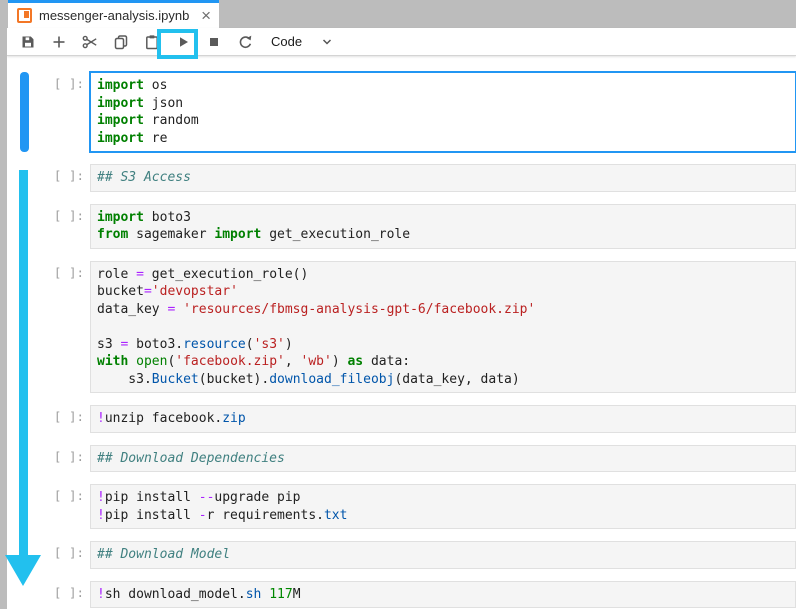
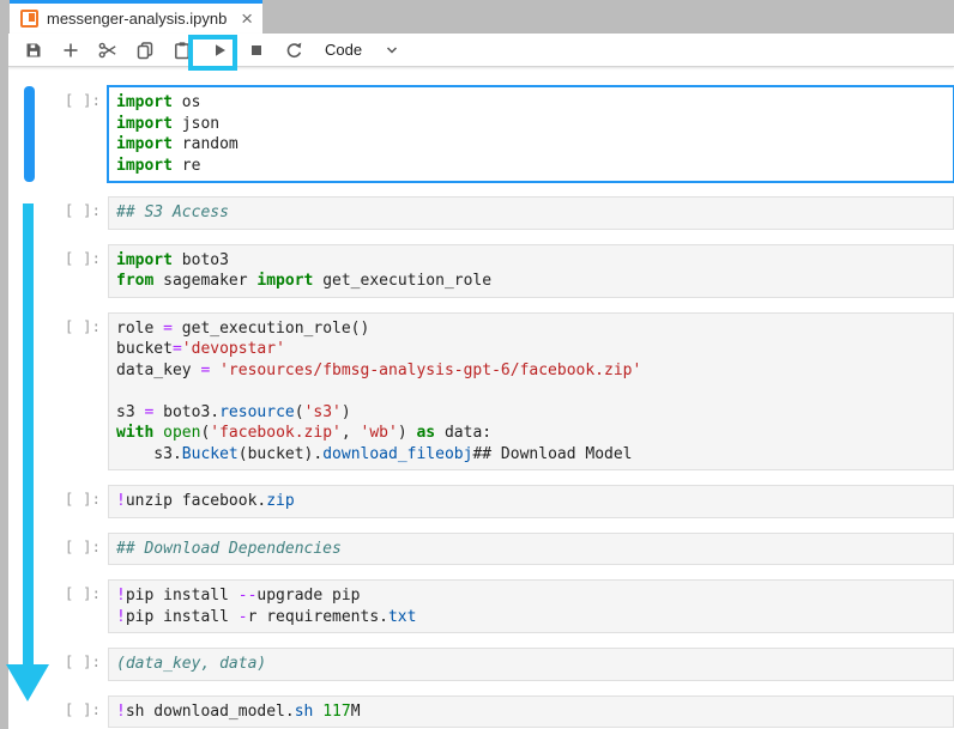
  messenger-analysis.ipynb
  ×
  Code
  [ ]:
  import os
  import json
  import random
  import re
  [ ]:
  ## S3 Access
  [ ]:
  import boto3
  from sagemaker import get_execution_role
  [ ]:
  role = get_execution_role()
  bucket='devopstar'
  data_key = 'resources/fbmsg-analysis-gpt-6/facebook.zip'
  s3 = boto3.resource('s3')
  with open('facebook.zip', 'wb') as data:
- s3.Bucket(bucket).download_fileobj(data_key, data)
+ s3.Bucket(bucket).download_fileobj## Download Model
  [ ]:
  !unzip facebook.zip
  [ ]:
  ## Download Dependencies
  [ ]:
  !pip install --upgrade pip
  !pip install -r requirements.txt
  [ ]:
- ## Download Model
+ (data_key, data)
  [ ]:
  !sh download_model.sh 117M
